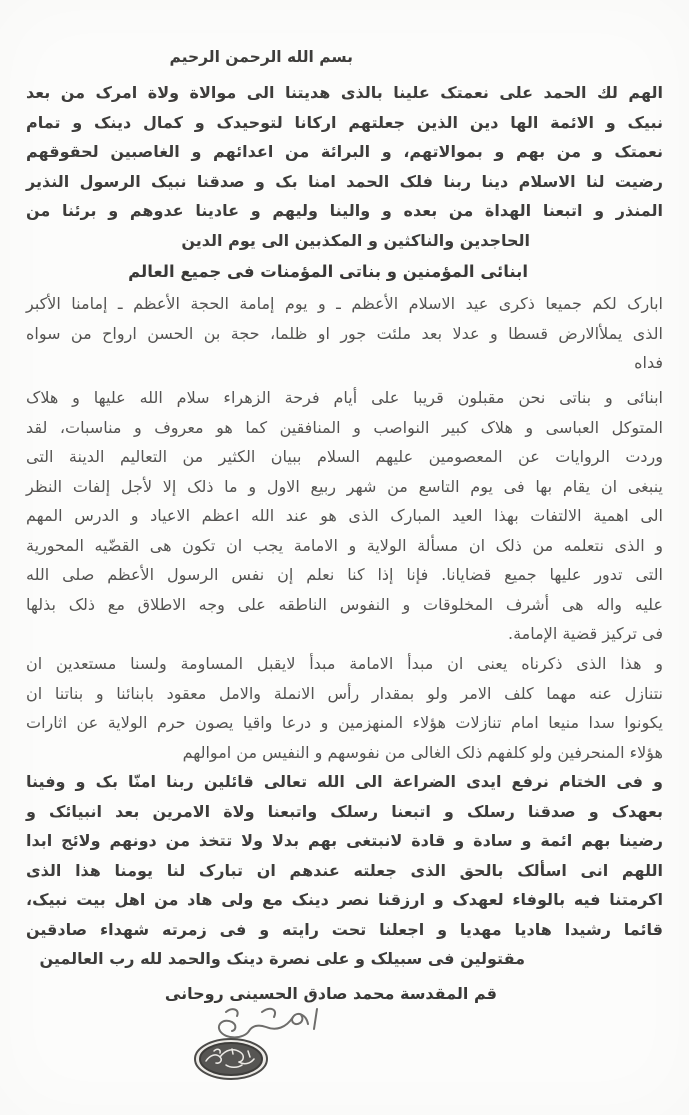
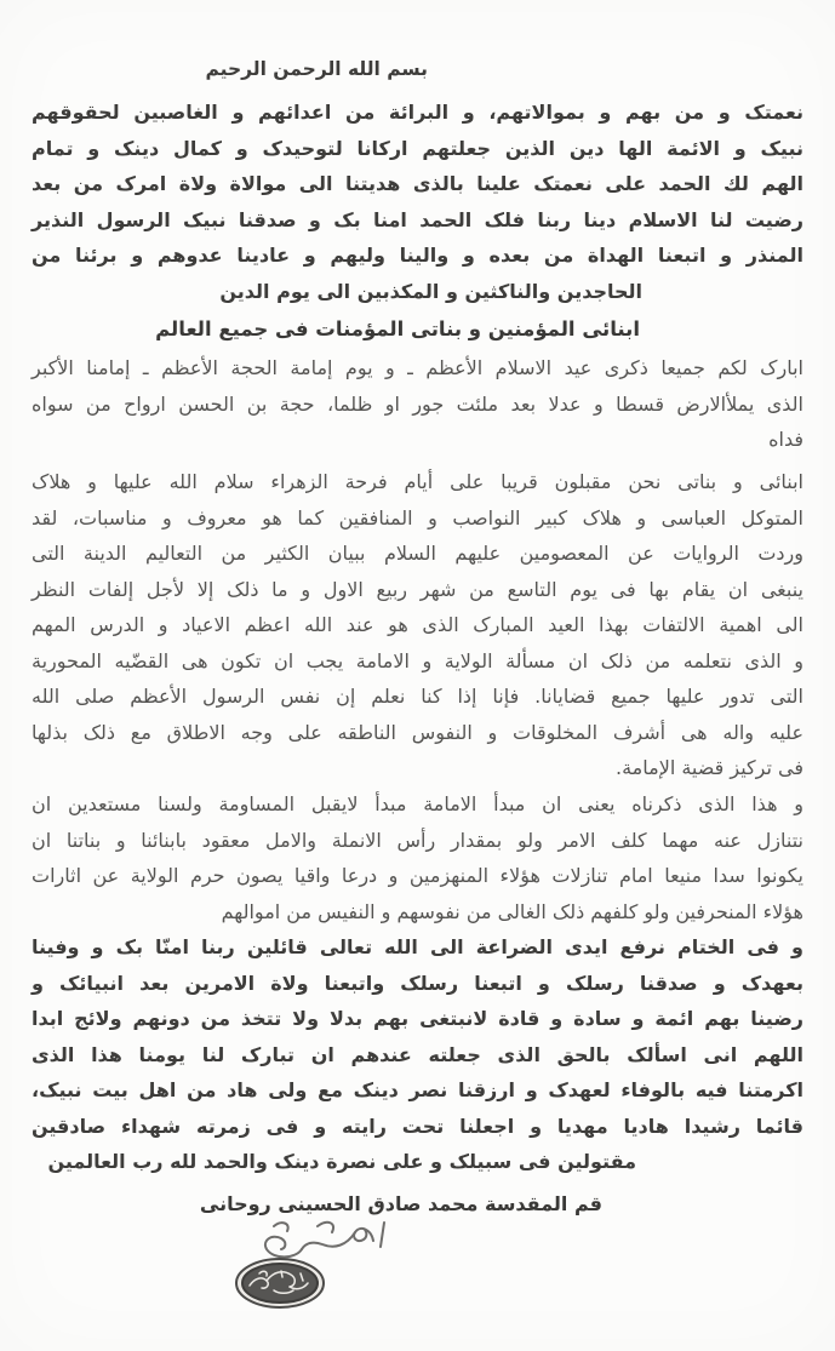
  بسم الله الرحمن الرحيم
- الهم لك الحمد على نعمتک علينا بالذى هديتنا الى موالاة ولاة امرک من بعد
+ نعمتک و من بهم و بموالاتهم، و البرائة من اعدائهم و الغاصبين لحقوقهم
  نبيک و الائمة الها دين الذين جعلتهم اركانا لتوحيدک و كمال دينک و تمام
- نعمتک و من بهم و بموالاتهم، و البرائة من اعدائهم و الغاصبين لحقوقهم
+ الهم لك الحمد على نعمتک علينا بالذى هديتنا الى موالاة ولاة امرک من بعد
  رضيت لنا الاسلام دينا ربنا فلک الحمد امنا بک و صدقنا نبيک الرسول النذير
  المنذر و اتبعنا الهداة من بعده و والينا وليهم و عادينا عدوهم و برئنا من
  الحاجدين والناكثين و المكذبين الى يوم الدين
  ابنائى المؤمنين و بناتى المؤمنات فى جميع العالم
  ابارک لكم جميعا ذكرى عيد الاسلام الأعظم ـ و يوم إمامة الحجة الأعظم ـ إمامنا الأكبر
  الذى يملأالارض قسطا و عدلا بعد ملئت جور او ظلما، حجة بن الحسن ارواح من سواه
  فداه
  ابنائى و بناتى نحن مقبلون قريبا على أيام فرحة الزهراء سلام الله عليها و هلاک
  المتوكل العباسى و هلاک كبير النواصب و المنافقين كما هو معروف و مناسبات، لقد
  وردت الروايات عن المعصومين عليهم السلام ببيان الكثير من التعاليم الدينة التى
  ينبغى ان يقام بها فى يوم التاسع من شهر ربيع الاول و ما ذلک إلا لأجل إلفات النظر
  الى اهمية الالتفات بهذا العيد المبارک الذى هو عند الله اعظم الاعياد و الدرس المهم
  و الذى نتعلمه من ذلک ان مسألة الولاية و الامامة يجب ان تكون هى القضّيه المحورية
  التى تدور عليها جميع قضايانا. فإنا إذا كنا نعلم إن نفس الرسول الأعظم صلى الله
  عليه واله هى أشرف المخلوقات و النفوس الناطقه على وجه الاطلاق مع ذلک بذلها
  فى تركيز قضية الإمامة.
  و هذا الذى ذكرناه يعنى ان مبدأ الامامة مبدأ لايقبل المساومة ولسنا مستعدين ان
  نتنازل عنه مهما كلف الامر ولو بمقدار رأس الانملة والامل معقود بابنائنا و بناتنا ان
  يكونوا سدا منيعا امام تنازلات هؤلاء المنهزمين و درعا واقيا يصون حرم الولاية عن اثارات
  هؤلاء المنحرفين ولو كلفهم ذلک الغالى من نفوسهم و النفيس من اموالهم
  و فى الختام نرفع ايدى الضراعة الى الله تعالى قائلين ربنا امنّا بک و وفينا
  بعهدک و صدقنا رسلک و اتبعنا رسلک واتبعنا ولاة الامرين بعد انبيائک و
  رضينا بهم ائمة و سادة و قادة لانبتغى بهم بدلا ولا تتخذ من دونهم ولائج ابدا
  اللهم انى اسألک بالحق الذى جعلته عندهم ان تبارک لنا يومنا هذا الذى
  اكرمتنا فيه بالوفاء لعهدک و ارزقنا نصر دينک مع ولى هاد من اهل بيت نبيک،
  قائما رشيدا هاديا مهديا و اجعلنا تحت رايته و فى زمرته شهداء صادقين
  مقتولين فى سبيلک و على نصرة دينک والحمد لله رب العالمين
  قم المقدسة محمد صادق الحسينى روحانى
